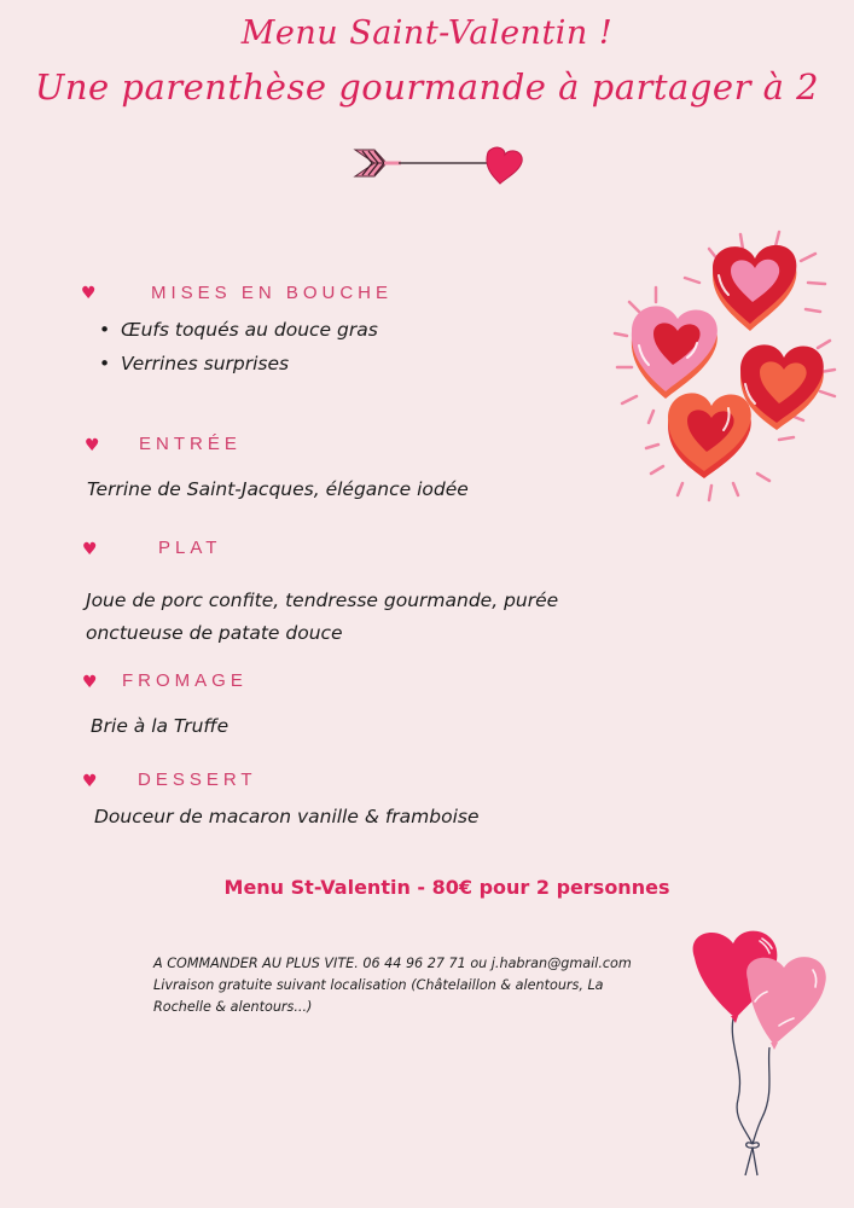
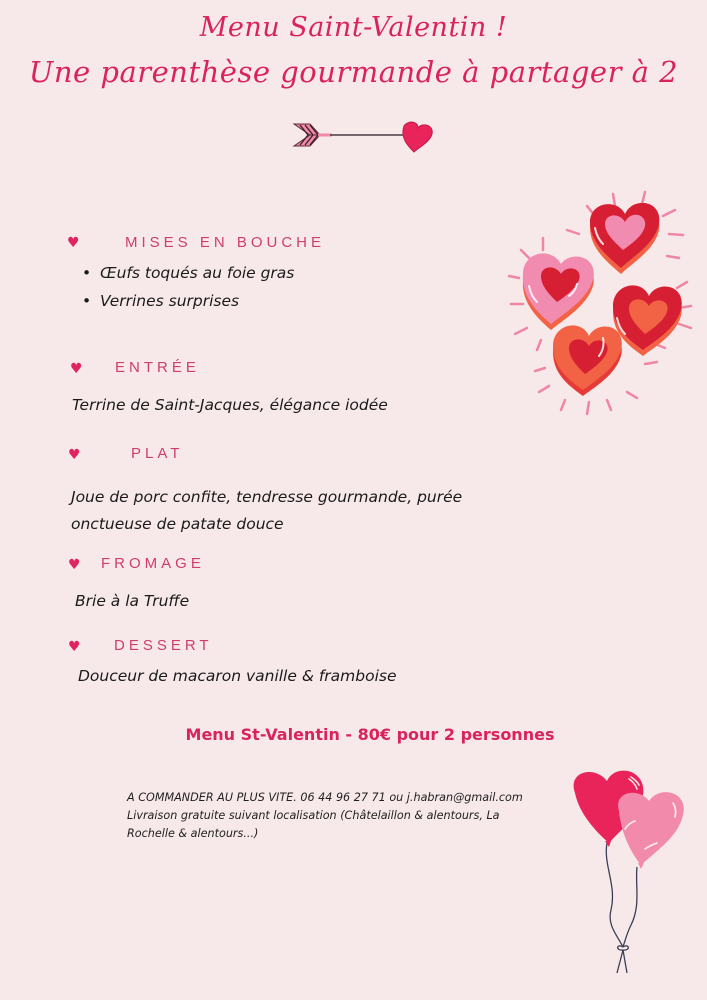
  Menu Saint-Valentin !
  Une parenthèse gourmande à partager à 2
  ♥
  MISES EN BOUCHE
- Œufs toqués au douce gras
+ Œufs toqués au foie gras
  Verrines surprises
  ♥
  ENTRÉE
  Terrine de Saint-Jacques, élégance iodée
  ♥
  PLAT
  Joue de porc confite, tendresse gourmande, purée
  onctueuse de patate douce
  ♥
  FROMAGE
  Brie à la Truffe
  ♥
  DESSERT
  Douceur de macaron vanille & framboise
  Menu St-Valentin - 80€ pour 2 personnes
  A COMMANDER AU PLUS VITE. 06 44 96 27 71 ou j.habran@gmail.com
  Livraison gratuite suivant localisation (Châtelaillon & alentours, La
  Rochelle & alentours...)
